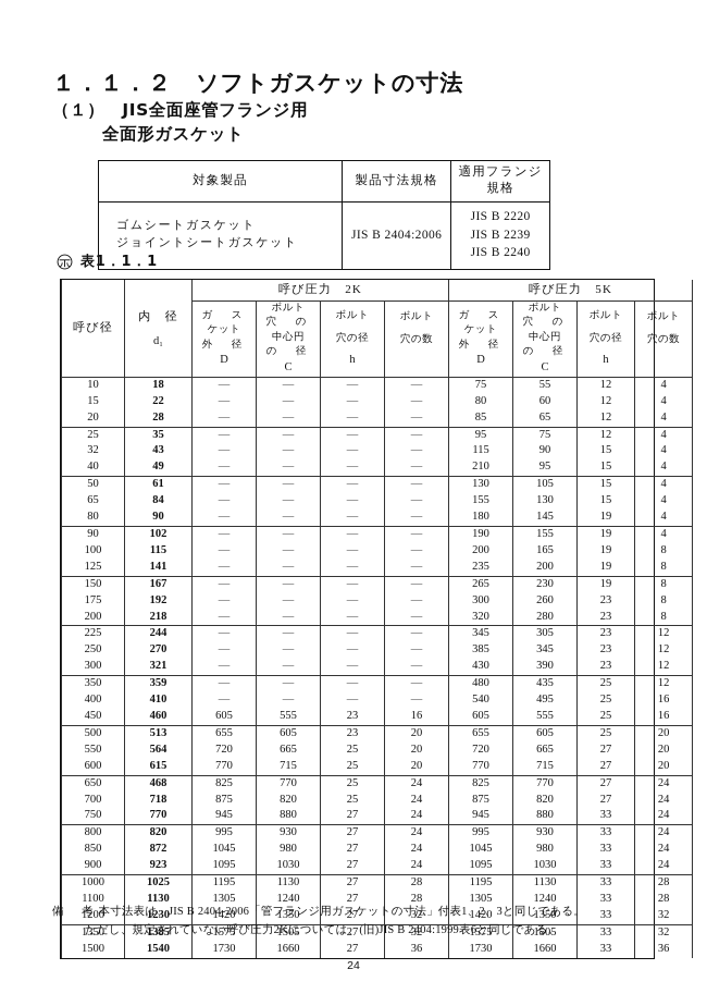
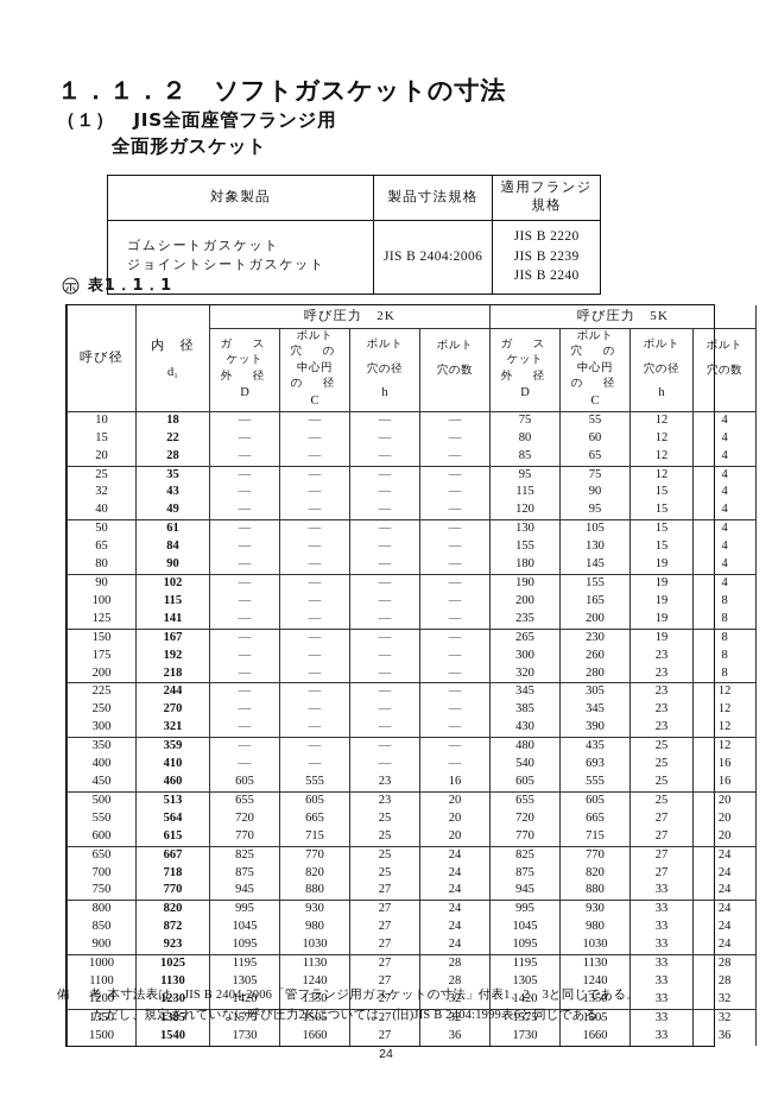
  １．１．２ ソフトガスケットの寸法
  （１） JIS全面座管フランジ用
  全面形ガスケット
  対象製品	製品寸法規格	適用フランジ規格
  ゴムシートガスケット ジョイントシートガスケット	JIS B 2404:2006	JIS B 2220 JIS B 2239 JIS B 2240
  表1．1．1
  呼び径	内 径 d₁	呼び圧力 2K	呼び圧力 5K
  ガ ス ケット 外 径 D	ボルト 穴 の 中心円 の 径 C	ボルト 穴の径 h	ボルト 穴の数	ガ ス ケット 外 径 D	ボルト 穴 の 中心円 の 径 C	ボルト 穴の径 h	ボルト 穴の数
  10	18	—	—	—	—	75	55	12	4
  15	22	—	—	—	—	80	60	12	4
  20	28	—	—	—	—	85	65	12	4
  25	35	—	—	—	—	95	75	12	4
  32	43	—	—	—	—	115	90	15	4
- 40	49	—	—	—	—	210	95	15	4
+ 40	49	—	—	—	—	120	95	15	4
  50	61	—	—	—	—	130	105	15	4
  65	84	—	—	—	—	155	130	15	4
  80	90	—	—	—	—	180	145	19	4
  90	102	—	—	—	—	190	155	19	4
  100	115	—	—	—	—	200	165	19	8
  125	141	—	—	—	—	235	200	19	8
  150	167	—	—	—	—	265	230	19	8
  175	192	—	—	—	—	300	260	23	8
  200	218	—	—	—	—	320	280	23	8
  225	244	—	—	—	—	345	305	23	12
  250	270	—	—	—	—	385	345	23	12
  300	321	—	—	—	—	430	390	23	12
  350	359	—	—	—	—	480	435	25	12
- 400	410	—	—	—	—	540	495	25	16
+ 400	410	—	—	—	—	540	693	25	16
  450	460	605	555	23	16	605	555	25	16
  500	513	655	605	23	20	655	605	25	20
  550	564	720	665	25	20	720	665	27	20
  600	615	770	715	25	20	770	715	27	20
- 650	468	825	770	25	24	825	770	27	24
+ 650	667	825	770	25	24	825	770	27	24
  700	718	875	820	25	24	875	820	27	24
  750	770	945	880	27	24	945	880	33	24
  800	820	995	930	27	24	995	930	33	24
  850	872	1045	980	27	24	1045	980	33	24
  900	923	1095	1030	27	24	1095	1030	33	24
  1000	1025	1195	1130	27	28	1195	1130	33	28
  1100	1130	1305	1240	27	28	1305	1240	33	28
  1200	1230	1420	1350	27	32	1420	1350	33	32
  1350	1385	1575	1505	27	32	1575	1505	33	32
  1500	1540	1730	1660	27	36	1730	1660	33	36
  備 考 本寸法表は、JIS B 2404-2006「管フランジ用ガスケットの寸法」付表1、2、3と同じである。
  ただし、規定されていない呼び圧力2Kについては、(旧)JIS B 2404:1999表6と同じである。
  24
